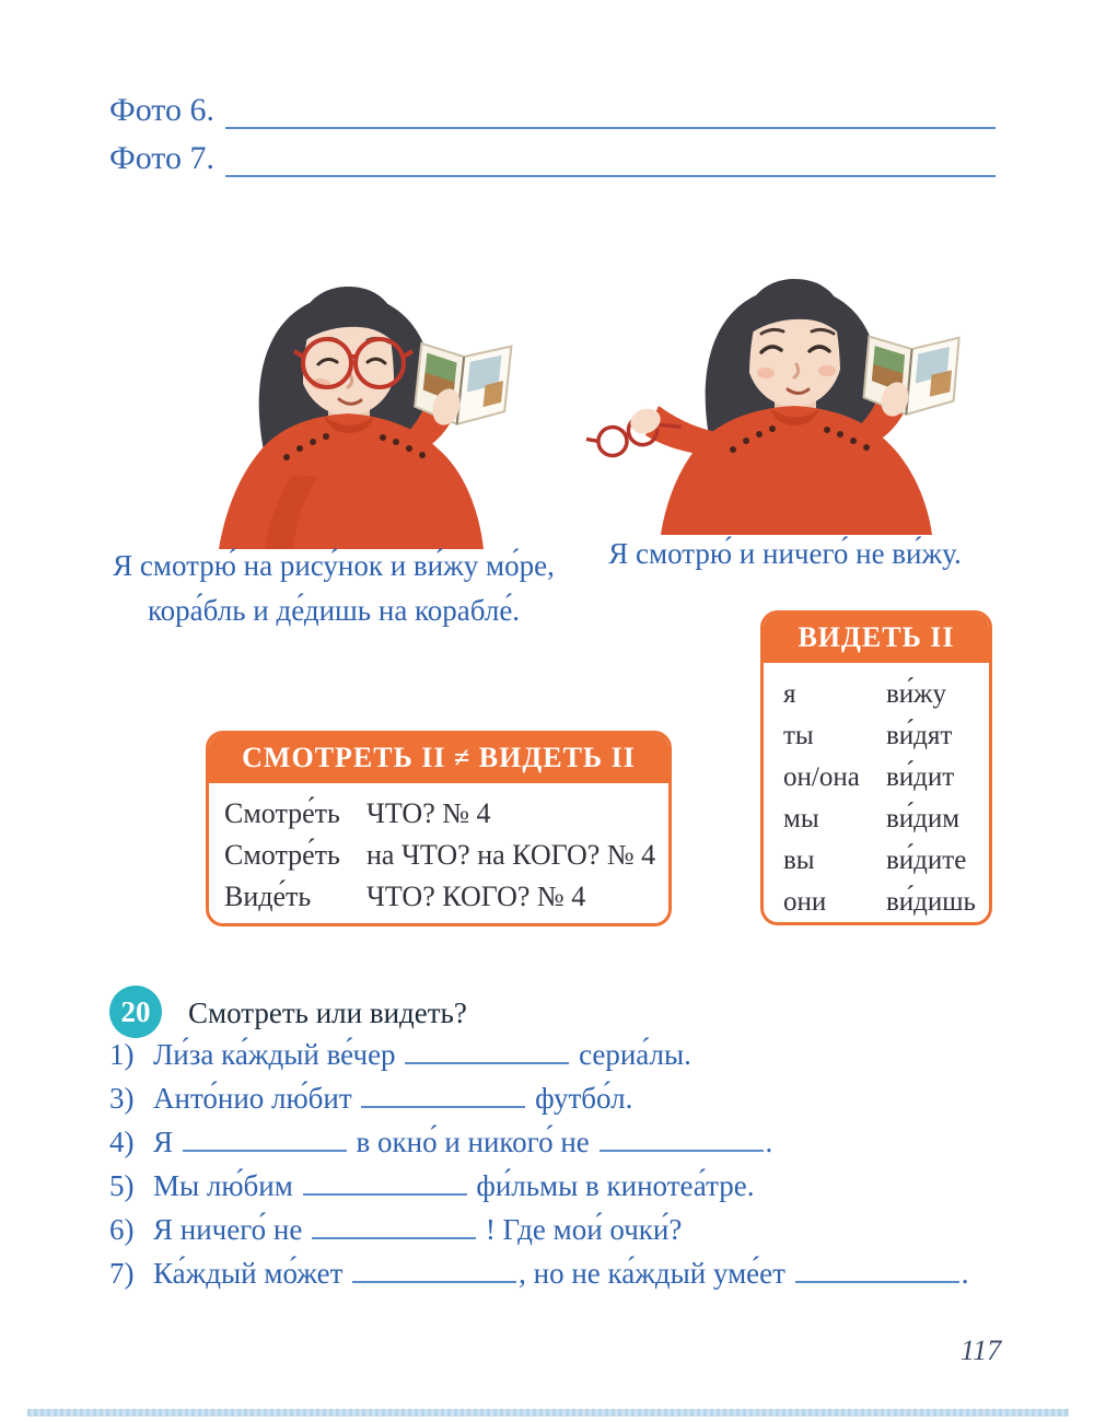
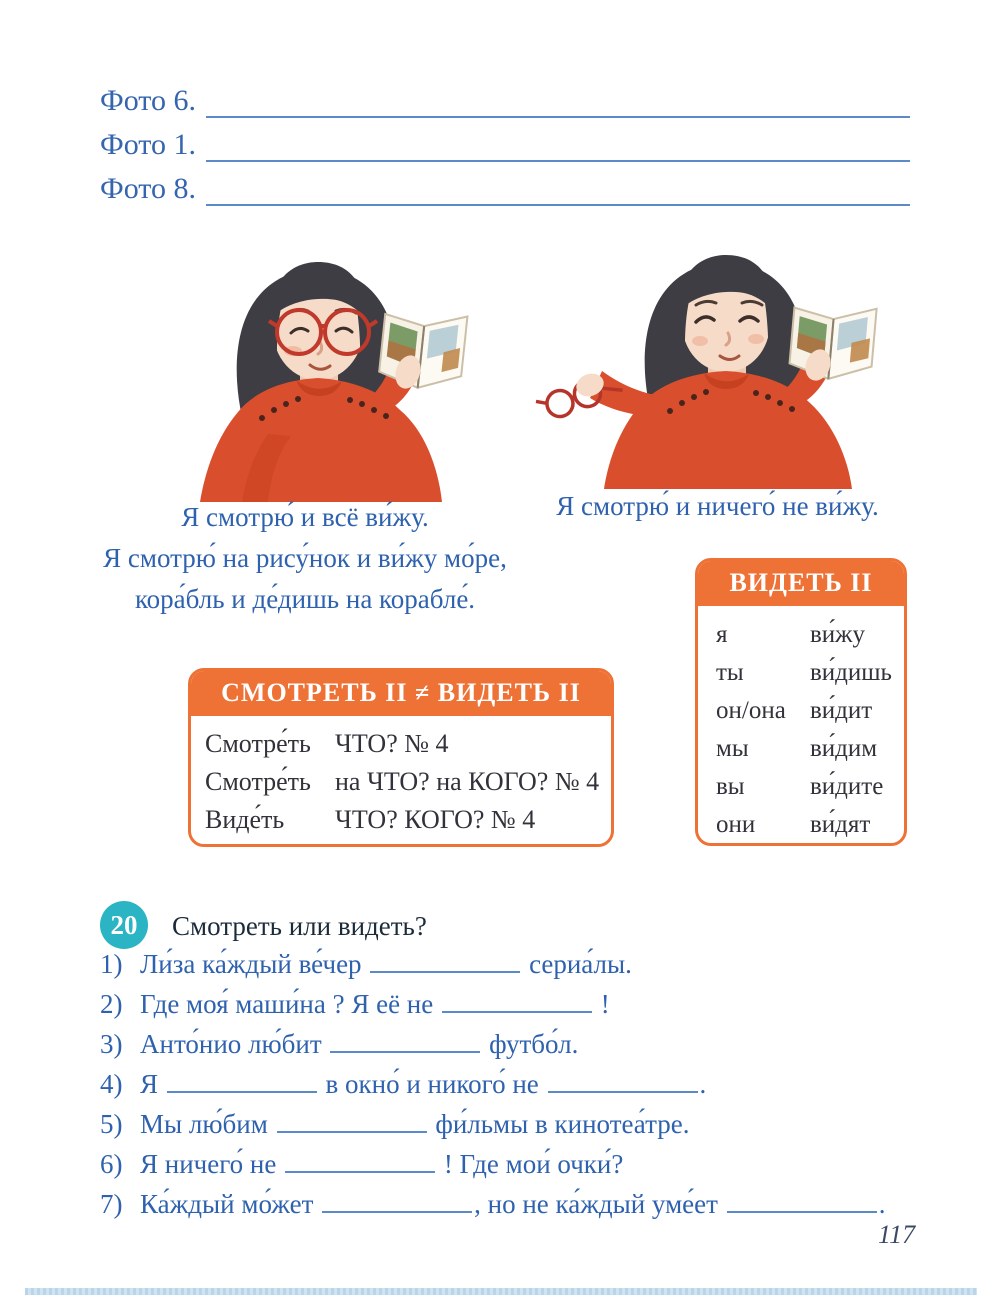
  Фото 6.
- Фото 7.
+ Фото 1.
+ Фото 8.
+ Я смотрю́ и всё ви́жу.
  Я смотрю́ на рису́нок и ви́жу мо́ре,
  кора́бль и де́дишь на корабле́.
  Я смотрю́ и ничего́ не ви́жу.
  ВИДЕТЬ II
  я
  ви́жу
  ты
- ви́дят
+ ви́дишь
  он/она
  ви́дит
  мы
  ви́дим
  вы
  ви́дите
  они
- ви́дишь
+ ви́дят
  СМОТРЕТЬ II ≠ ВИДЕТЬ II
  Смотре́ть
  ЧТО? № 4
  Смотре́ть
  на ЧТО? на КОГО? № 4
  Виде́ть
  ЧТО? КОГО? № 4
  20
  Смотреть или видеть?
  1)
  Ли́за ка́ждый ве́чер сериа́лы.
+ 2)
+ Где моя́ маши́на ? Я её не !
  3)
  Анто́нио лю́бит футбо́л.
  4)
  Я в окно́ и никого́ не .
  5)
  Мы лю́бим фи́льмы в кинотеа́тре.
  6)
  Я ничего́ не ! Где мои́ очки́?
  7)
  Ка́ждый мо́жет , но не ка́ждый уме́ет .
  117
